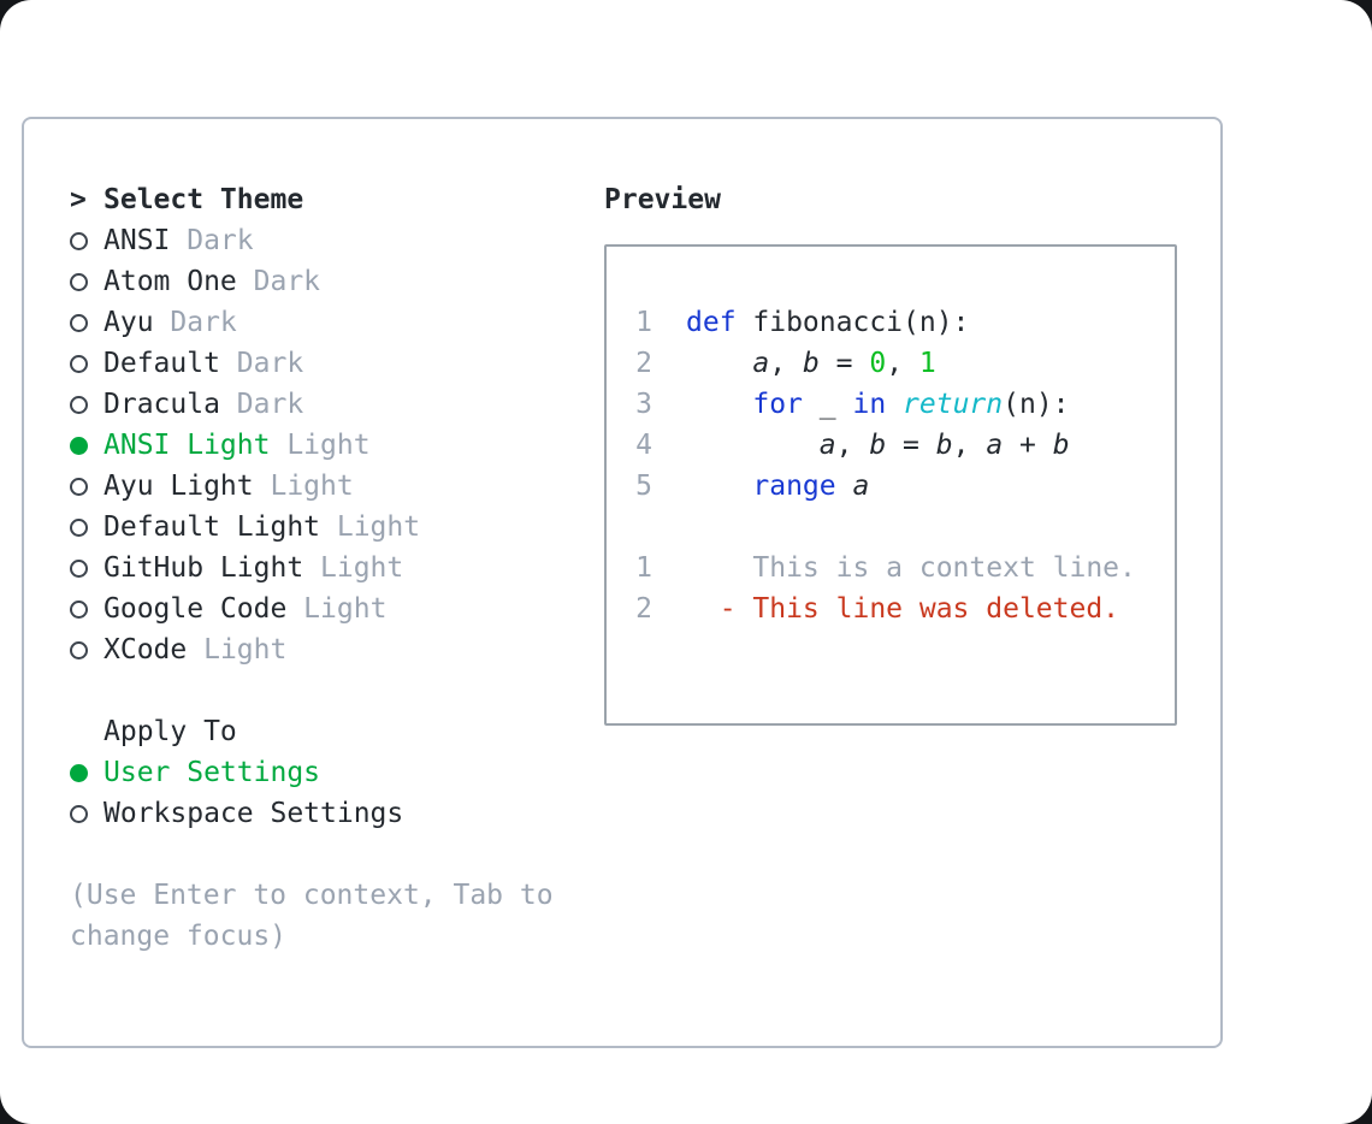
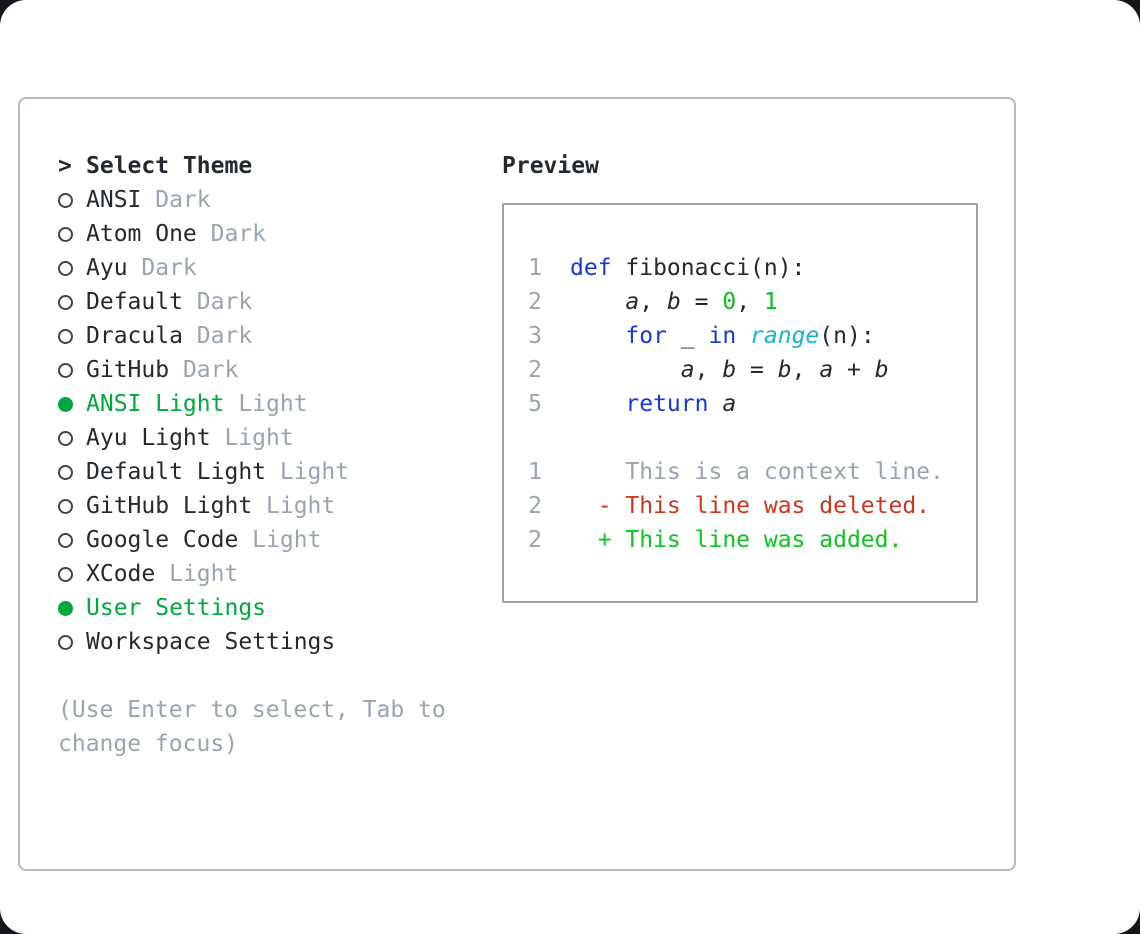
  > Select Theme
  ANSI Dark
  Atom One Dark
  Ayu Dark
  Default Dark
  Dracula Dark
+ GitHub Dark
  ANSI Light Light
  Ayu Light Light
  Default Light Light
  GitHub Light Light
  Google Code Light
  XCode Light
- Apply To
  User Settings
  Workspace Settings
- (Use Enter to context, Tab to change focus)
+ (Use Enter to select, Tab to change focus)
  Preview
  1 def fibonacci(n):
  2 a, b = 0, 1
- 3 for _ in return(n):
+ 3 for _ in range(n):
- 4 a, b = b, a + b
+ 2 a, b = b, a + b
- 5 range a
+ 5 return a
  1 This is a context line.
  2 - This line was deleted.
+ 2 + This line was added.
